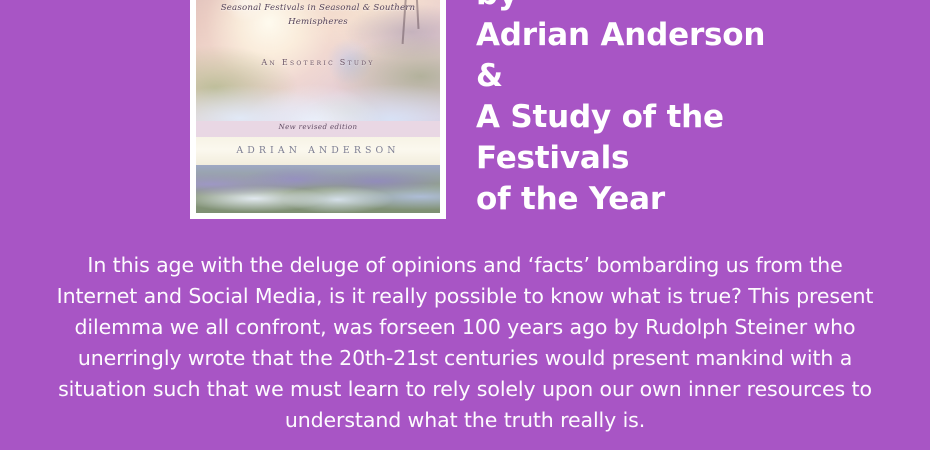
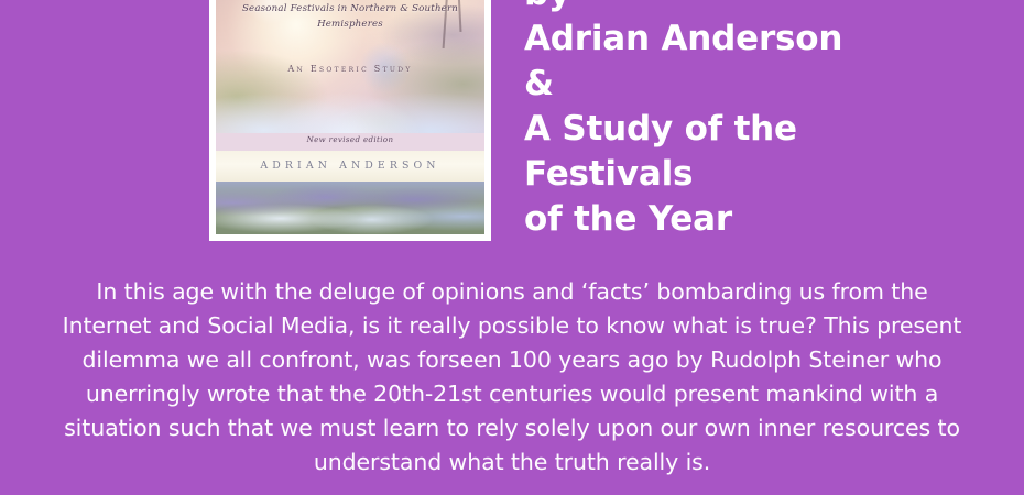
- Seasonal Festivals in Seasonal & Southern Hemispheres
+ Seasonal Festivals in Northern & Southern Hemispheres
  An Esoteric Study
  New revised edition
  ADRIAN ANDERSON
  Adrian Anderson
  &
  A Study of the
  Festivals
  of the Year
  In this age with the deluge of opinions and ‘facts’ bombarding us from the Internet and Social Media, is it really possible to know what is true? This present dilemma we all confront, was forseen 100 years ago by Rudolph Steiner who unerringly wrote that the 20th-21st centuries would present mankind with a situation such that we must learn to rely solely upon our own inner resources to understand what the truth really is.
